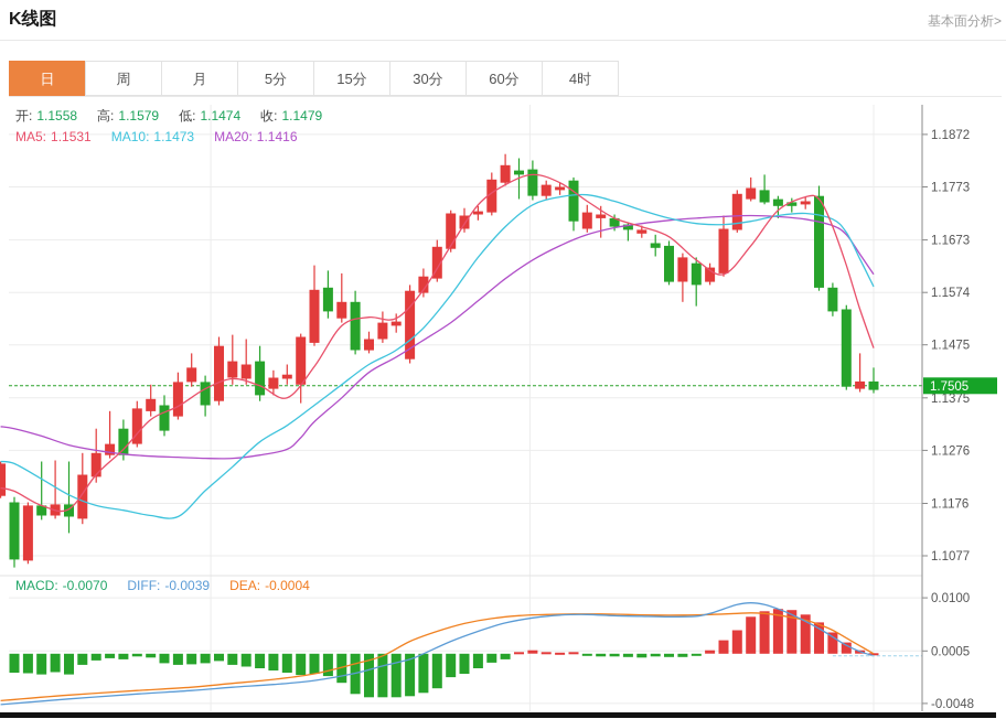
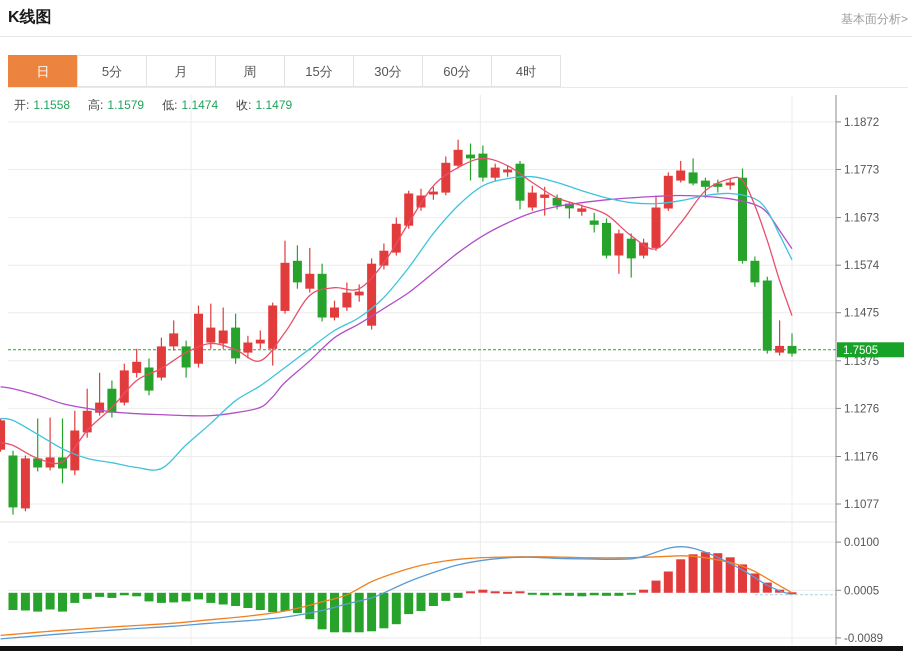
  1.1872
  1.1773
  1.1673
  1.1574
  1.1475
  1.1375
  1.1276
  1.1176
  1.1077
  0.0100
  0.0005
- -0.0048
+ -0.0089
  1.7505
  K线图
  基本面分析>
  日
- 周
+ 5分
  月
- 5分
+ 周
  15分
  30分
  60分
  4时
  开: 1.1558 高: 1.1579 低: 1.1474 收: 1.1479
- MA5: 1.1531 MA10: 1.1473 MA20: 1.1416
- MACD: -0.0070 DIFF: -0.0039 DEA: -0.0004
